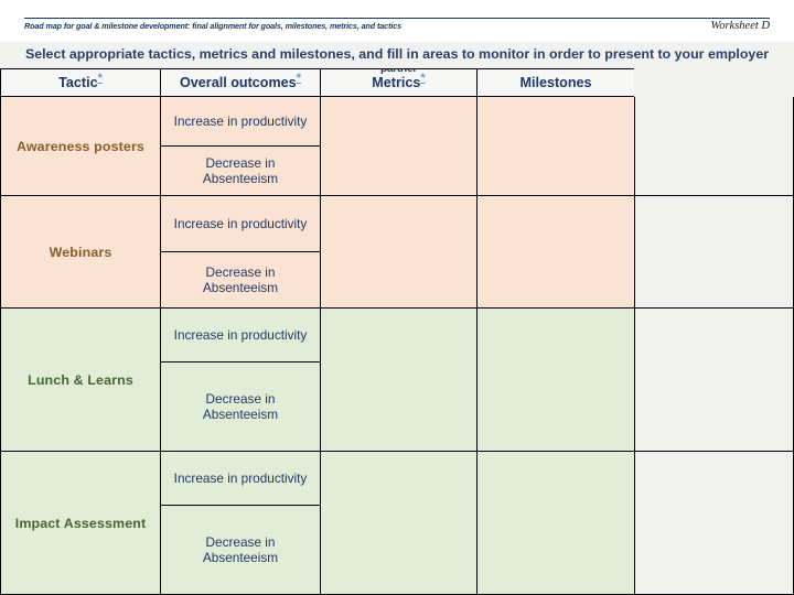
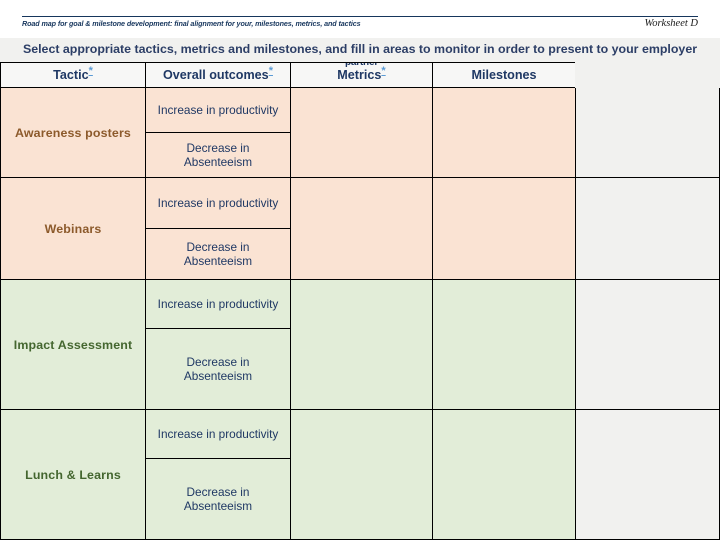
- Road map for goal & milestone development: final alignment for goals, milestones, metrics, and tactics
+ Road map for goal & milestone development: final alignment for your, milestones, metrics, and tactics
  Worksheet D
  Select appropriate tactics, metrics and milestones, and fill in areas to monitor in order to present to your employer
  Tactic*
  Overall outcomes*
  Metrics*
  partner
  Milestones
  Awareness posters
  Increase in productivity
  Decrease in Absenteeism
  Webinars
  Increase in productivity
  Decrease in Absenteeism
- Lunch & Learns
+ Impact Assessment
  Increase in productivity
  Decrease in Absenteeism
- Impact Assessment
+ Lunch & Learns
  Increase in productivity
  Decrease in Absenteeism
